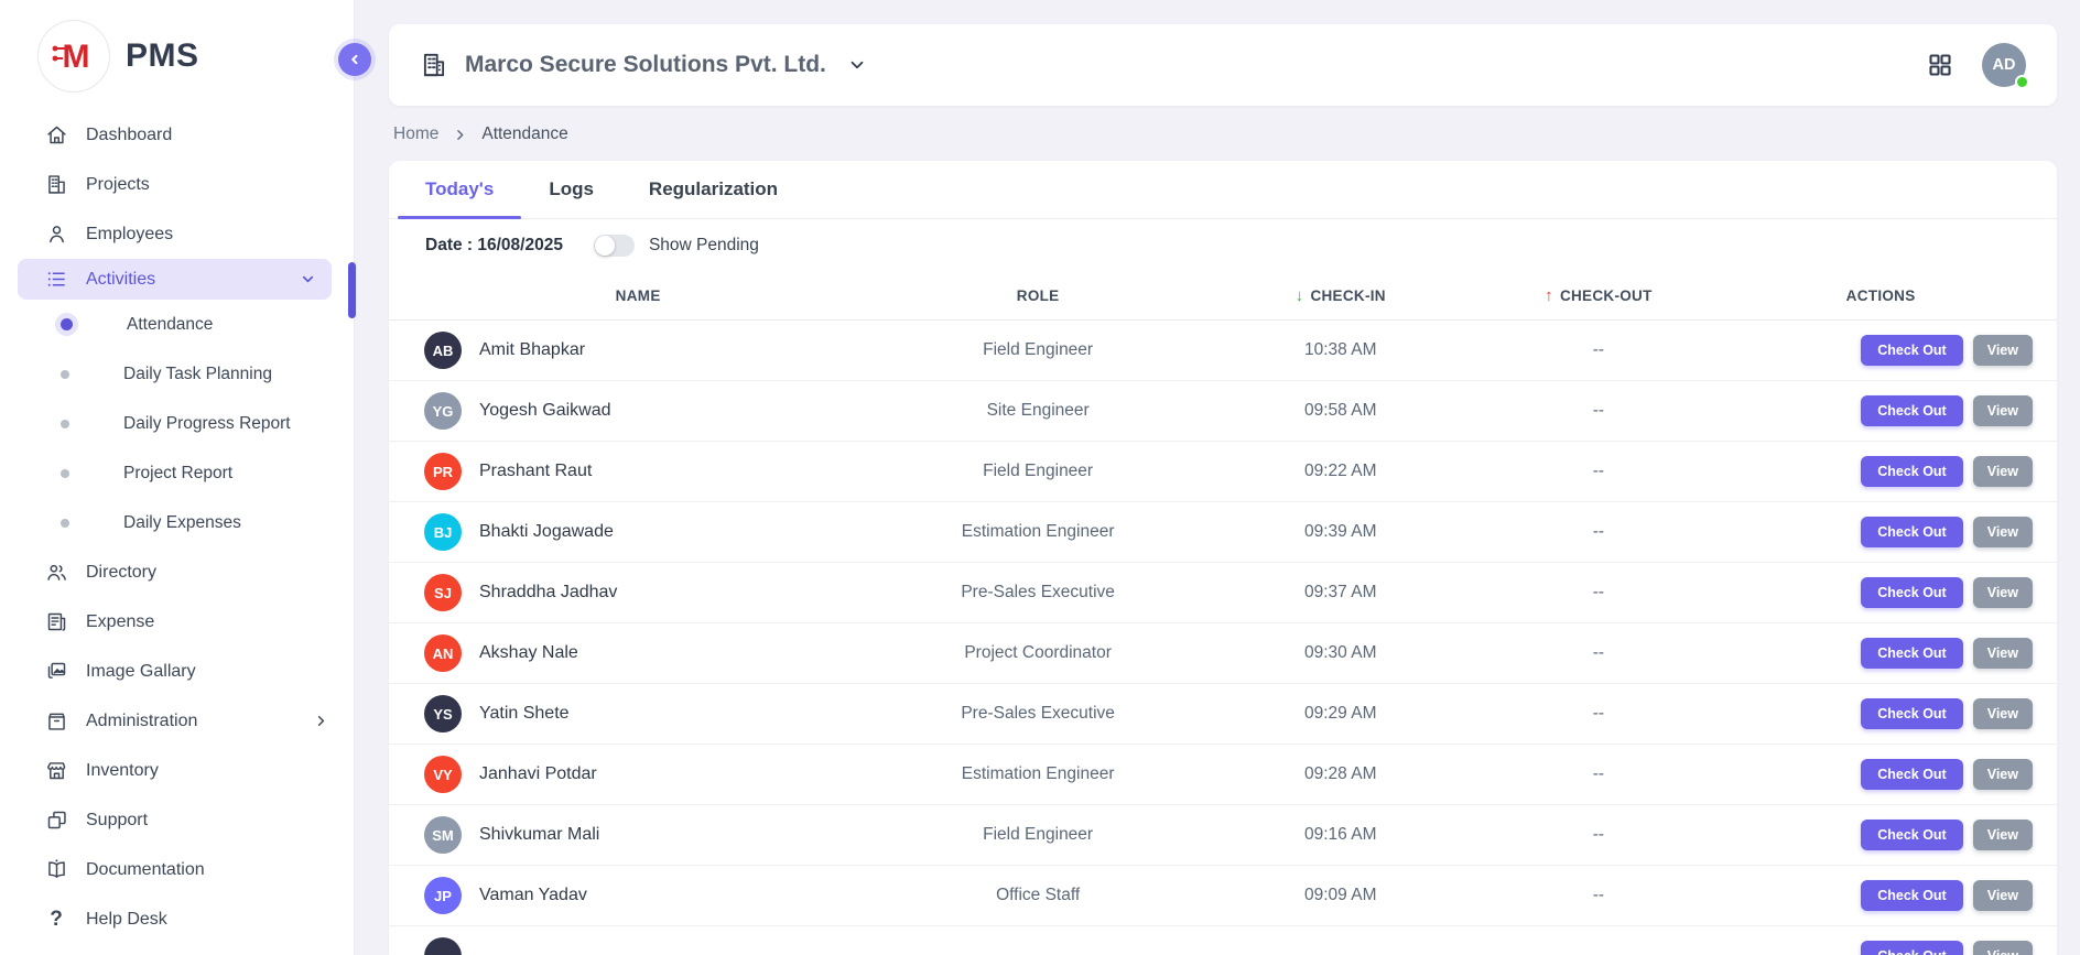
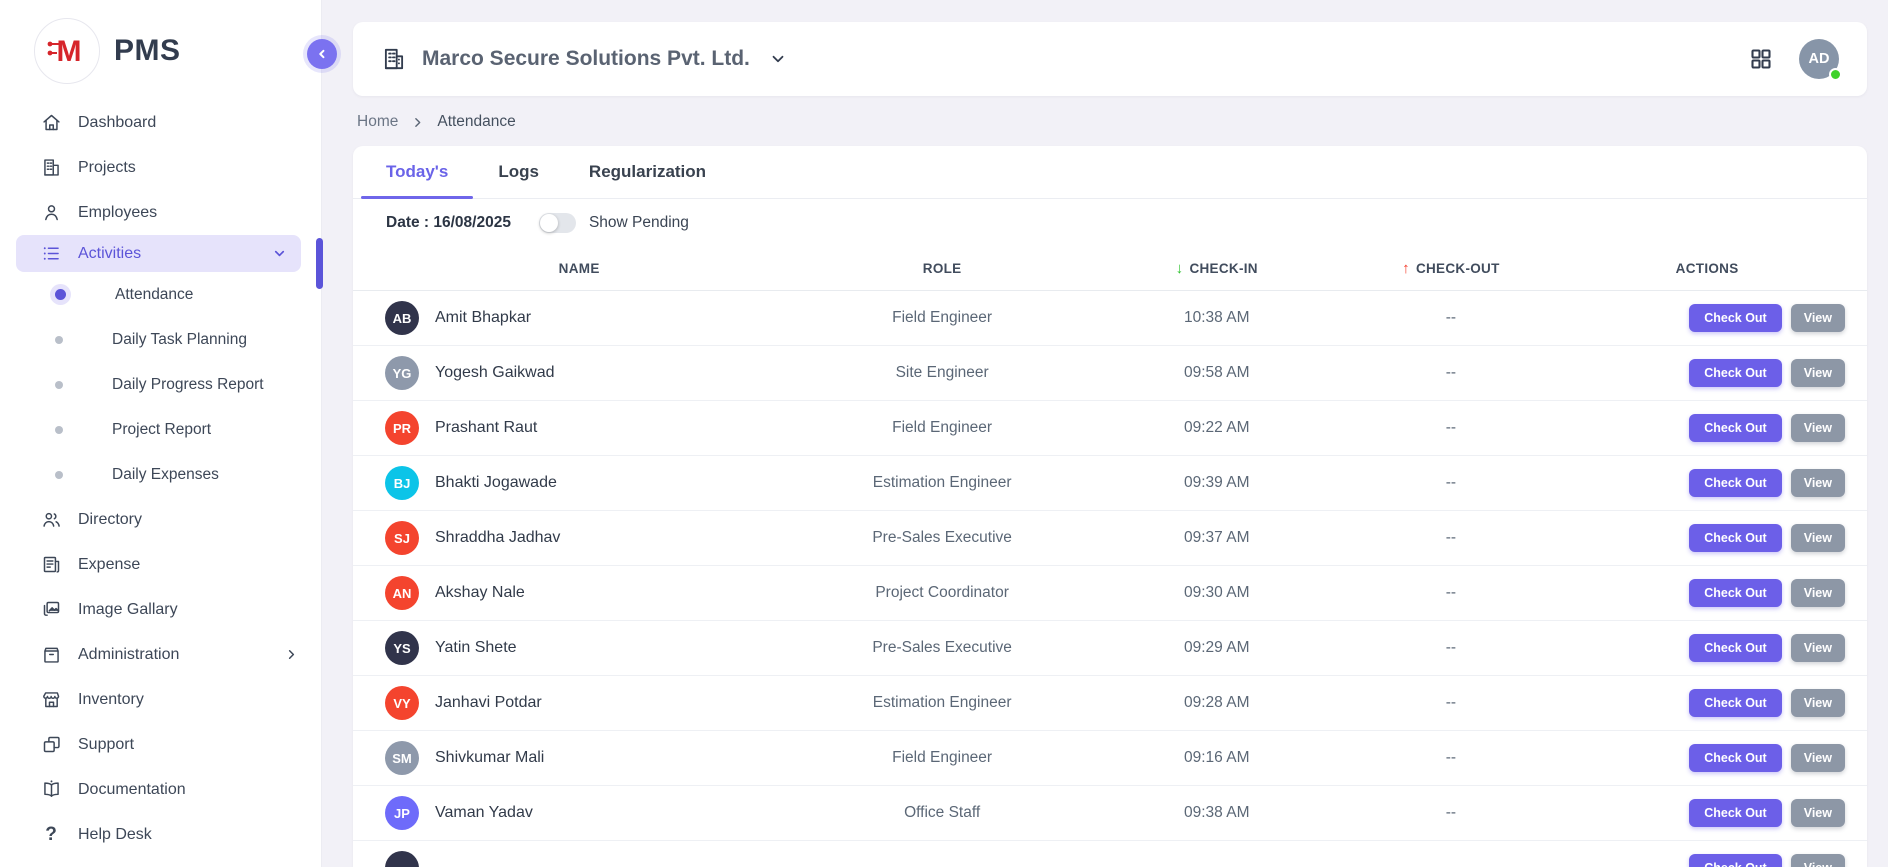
  M
  PMS
  Dashboard
  Projects
  Employees
  Activities
  Attendance
  Daily Task Planning
  Daily Progress Report
  Project Report
  Daily Expenses
  Directory
  Expense
  Image Gallary
  Administration
  Inventory
  Support
  Documentation
  ?
  Help Desk
  Marco Secure Solutions Pvt. Ltd.
  AD
  Home
  Attendance
  Today's
  Logs
  Regularization
  Date : 16/08/2025
  Show Pending
  NAME
  ROLE
  ↓
  CHECK-IN
  ↑
  CHECK-OUT
  ACTIONS
  AB
  Amit Bhapkar
  Field Engineer
  10:38 AM
  --
  Check Out
  View
  YG
  Yogesh Gaikwad
  Site Engineer
  09:58 AM
  --
  Check Out
  View
  PR
  Prashant Raut
  Field Engineer
  09:22 AM
  --
  Check Out
  View
  BJ
  Bhakti Jogawade
  Estimation Engineer
  09:39 AM
  --
  Check Out
  View
  SJ
  Shraddha Jadhav
  Pre-Sales Executive
  09:37 AM
  --
  Check Out
  View
  AN
  Akshay Nale
  Project Coordinator
  09:30 AM
  --
  Check Out
  View
  YS
  Yatin Shete
  Pre-Sales Executive
  09:29 AM
  --
  Check Out
  View
  VY
  Janhavi Potdar
  Estimation Engineer
  09:28 AM
  --
  Check Out
  View
  SM
  Shivkumar Mali
  Field Engineer
  09:16 AM
  --
  Check Out
  View
  JP
  Vaman Yadav
  Office Staff
- 09:09 AM
+ 09:38 AM
  --
  Check Out
  View
